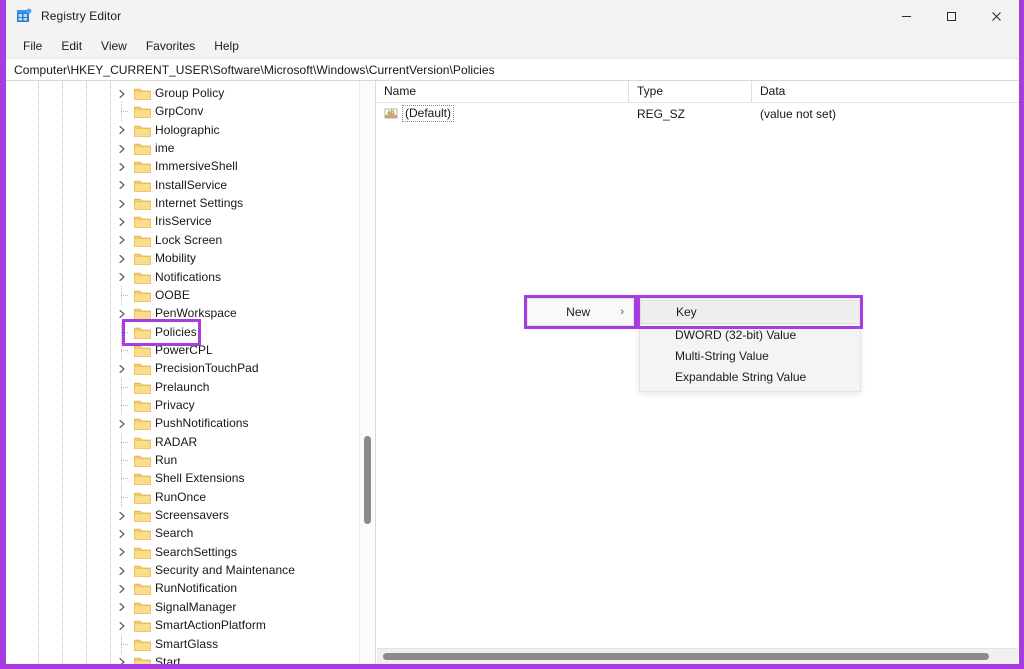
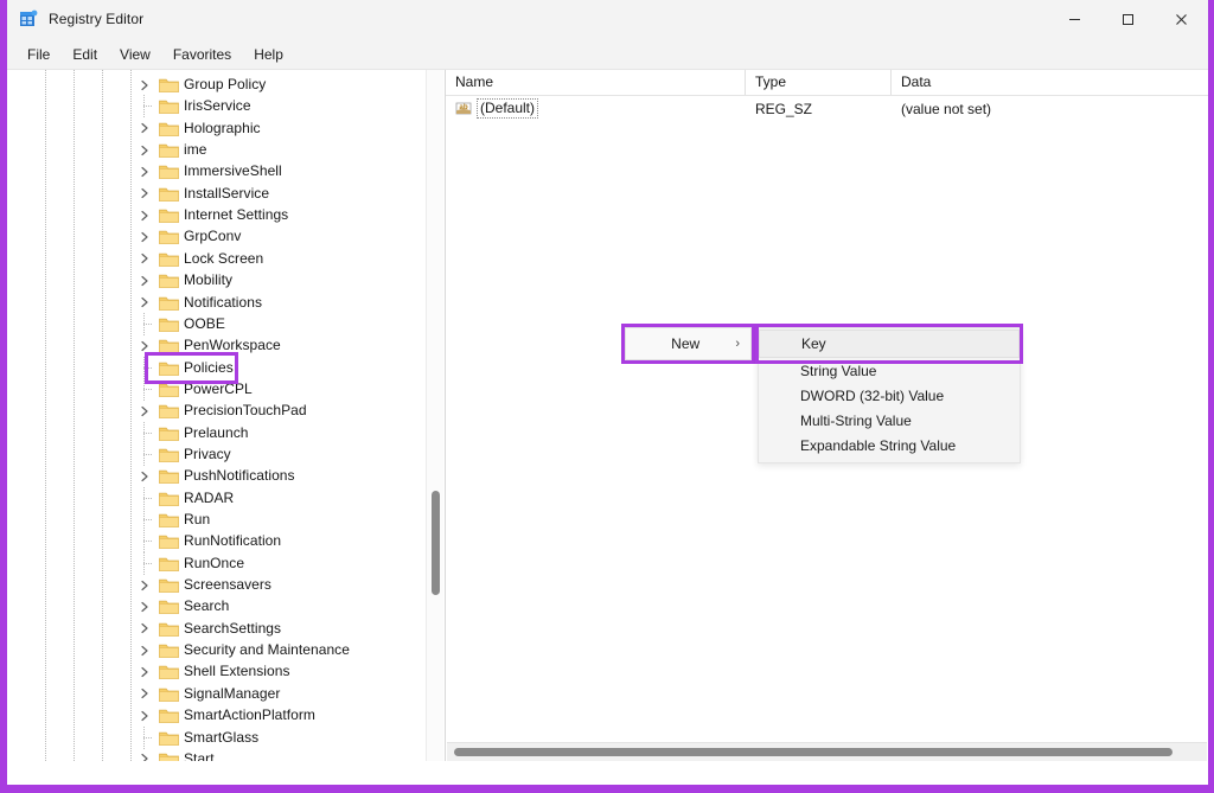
  Registry Editor
  File
  Edit
  View
  Favorites
  Help
- Computer\HKEY_CURRENT_USER\Software\Microsoft\Windows\CurrentVersion\Policies
  Group Policy
- GrpConv
+ IrisService
  Holographic
  ime
  ImmersiveShell
  InstallService
  Internet Settings
- IrisService
+ GrpConv
  Lock Screen
  Mobility
  Notifications
  OOBE
  PenWorkspace
  Policies
  PowerCPL
  PrecisionTouchPad
  Prelaunch
  Privacy
  PushNotifications
  RADAR
  Run
- Shell Extensions
+ RunNotification
  RunOnce
  Screensavers
  Search
  SearchSettings
  Security and Maintenance
- RunNotification
+ Shell Extensions
  SignalManager
  SmartActionPlatform
  SmartGlass
  Start
  Name
  Type
  Data
  (Default)
  REG_SZ
  (value not set)
  New
  ›
  Key
+ String Value
  DWORD (32-bit) Value
  Multi-String Value
  Expandable String Value
